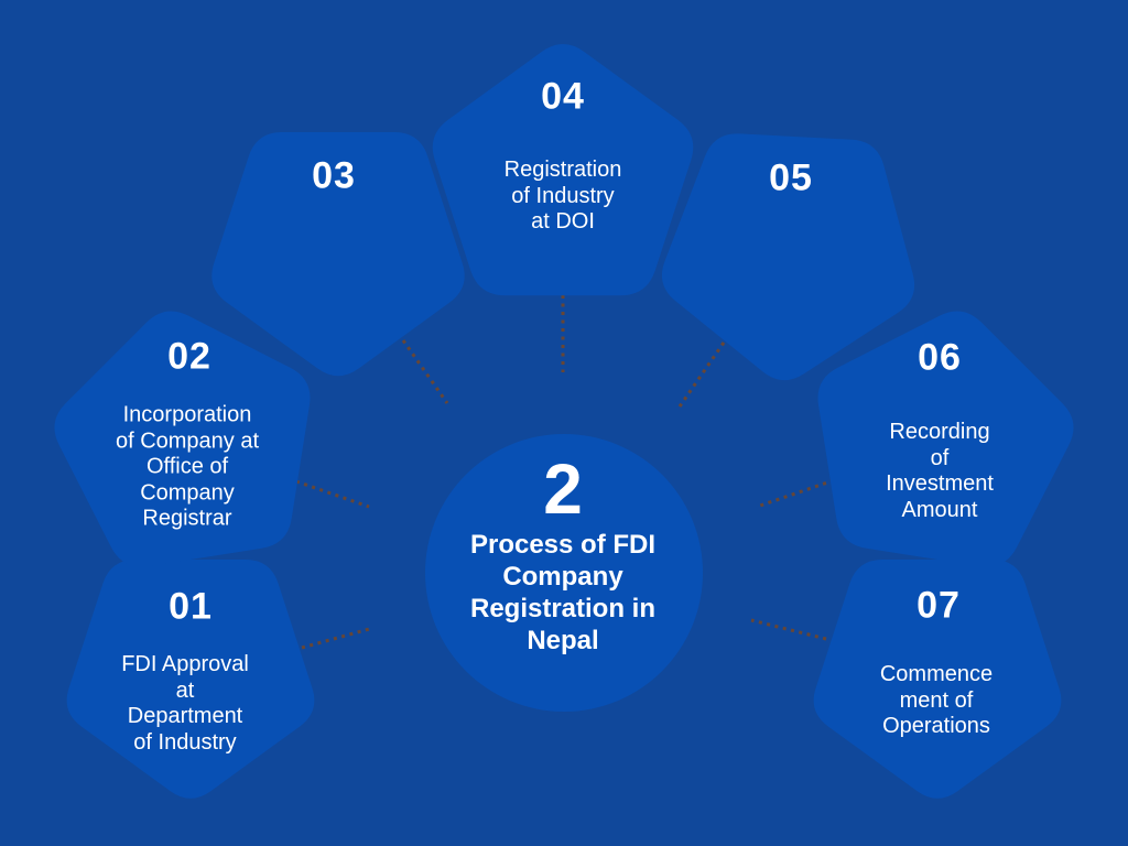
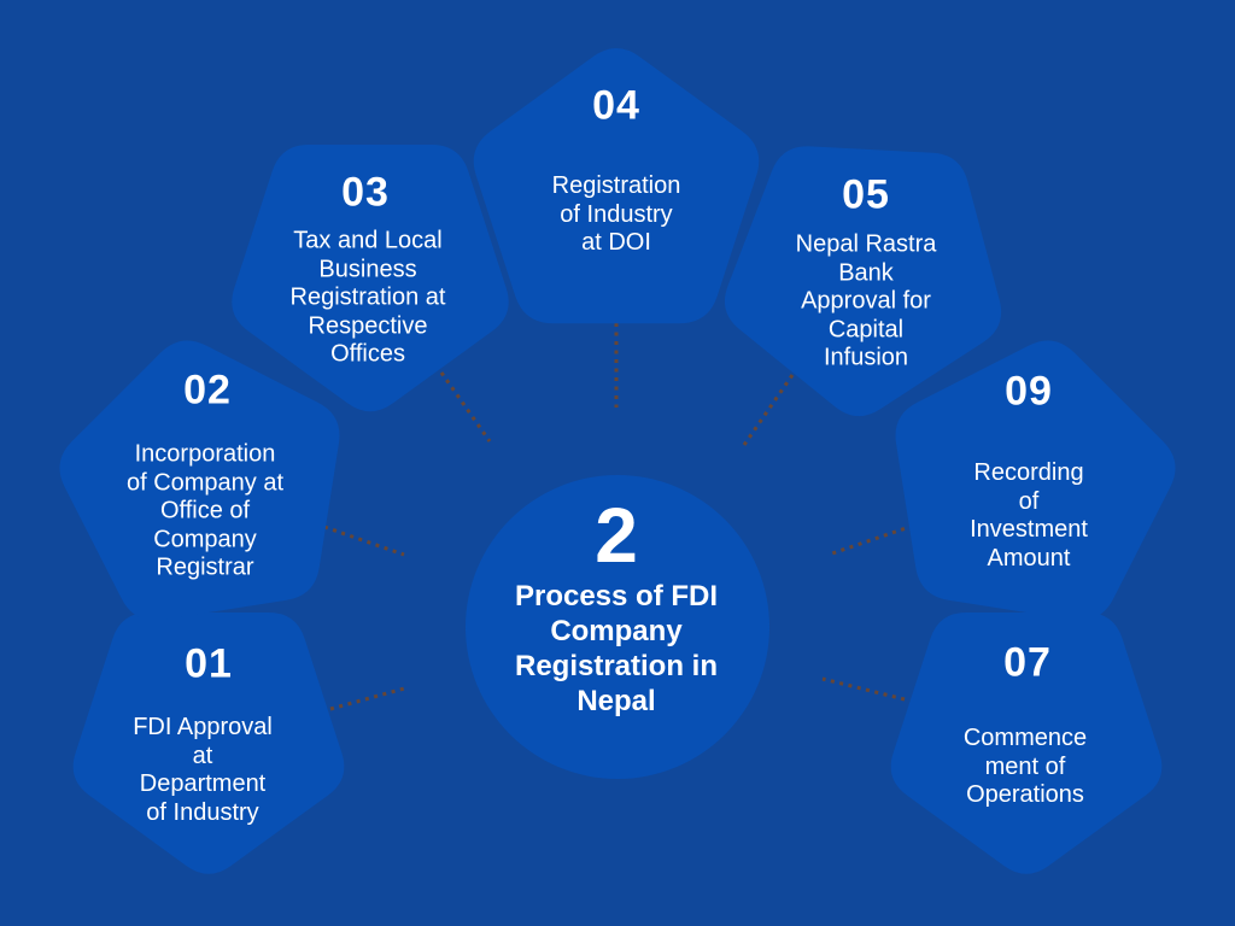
  01
  FDI Approval
  at
  Department
  of Industry
  02
  Incorporation
  of Company at
  Office of
  Company
  Registrar
  03
+ Tax and Local
+ Business
+ Registration at
+ Respective
+ Offices
  04
  Registration
  of Industry
  at DOI
  05
+ Nepal Rastra
+ Bank
+ Approval for
+ Capital
+ Infusion
- 06
+ 09
  Recording
  of
  Investment
  Amount
  07
  Commence
  ment of
  Operations
  2
  Process of FDI
  Company
  Registration in
  Nepal
